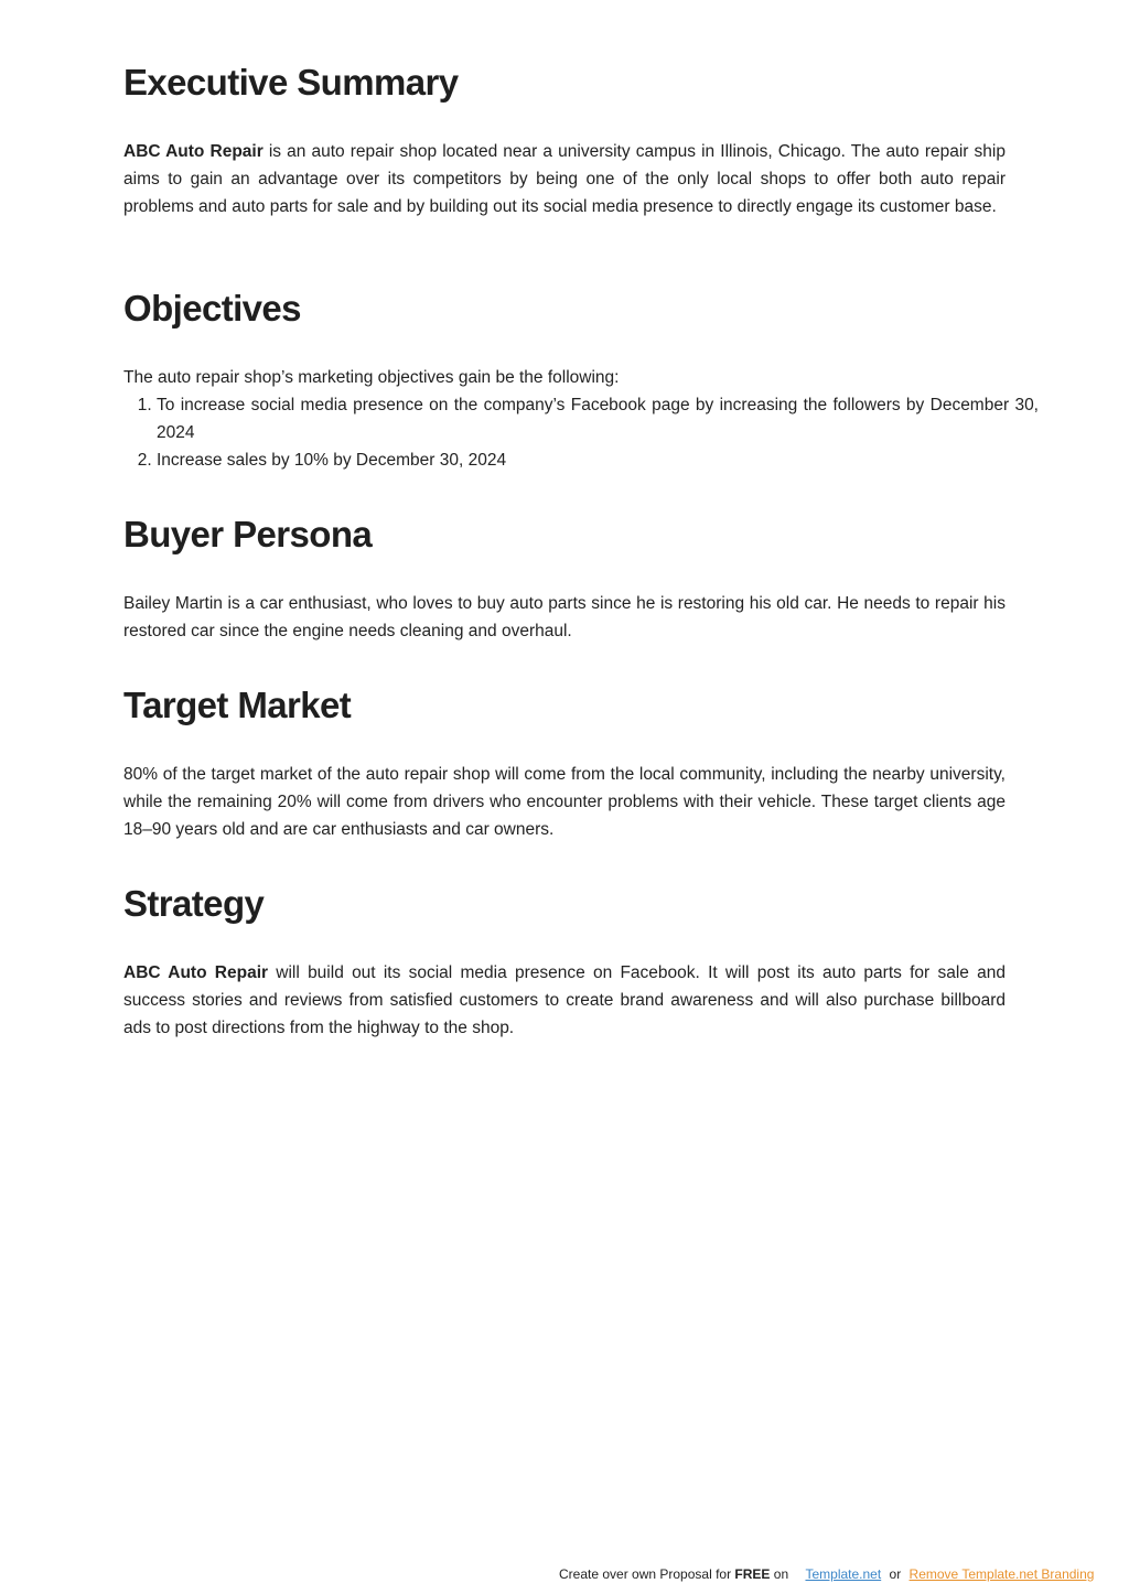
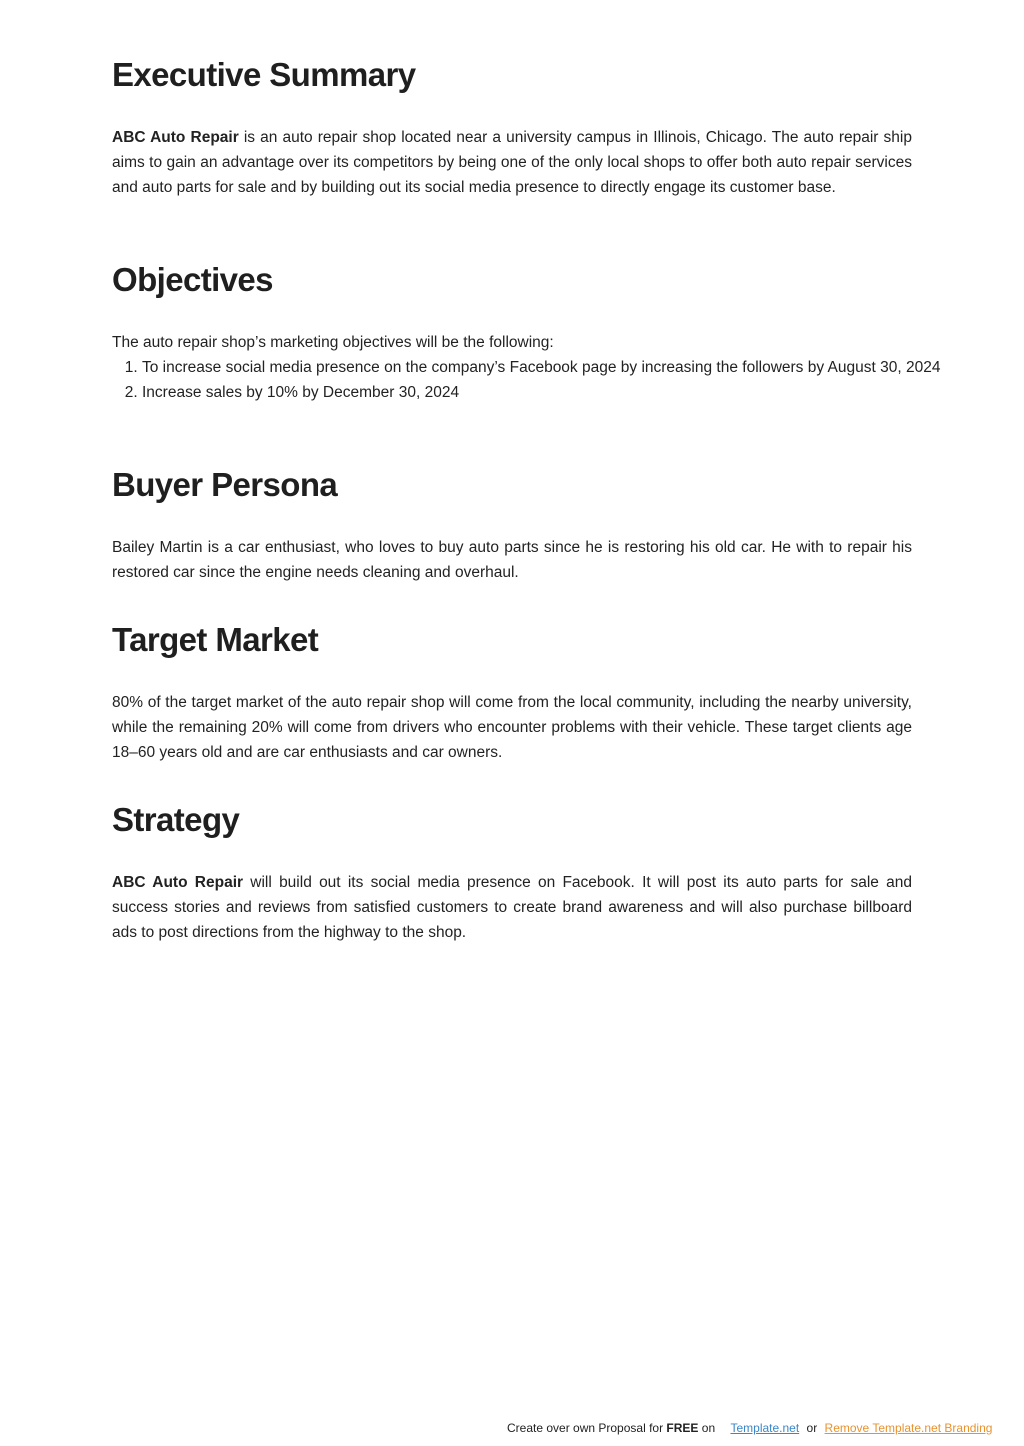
  Executive Summary
- ABC Auto Repair is an auto repair shop located near a university campus in Illinois, Chicago. The auto repair ship aims to gain an advantage over its competitors by being one of the only local shops to offer both auto repair problems and auto parts for sale and by building out its social media presence to directly engage its customer base.
+ ABC Auto Repair is an auto repair shop located near a university campus in Illinois, Chicago. The auto repair ship aims to gain an advantage over its competitors by being one of the only local shops to offer both auto repair services and auto parts for sale and by building out its social media presence to directly engage its customer base.
  Objectives
- The auto repair shop’s marketing objectives gain be the following:
+ The auto repair shop’s marketing objectives will be the following:
- To increase social media presence on the company’s Facebook page by increasing the followers by December 30, 2024
+ To increase social media presence on the company’s Facebook page by increasing the followers by August 30, 2024
  Increase sales by 10% by December 30, 2024
  Buyer Persona
- Bailey Martin is a car enthusiast, who loves to buy auto parts since he is restoring his old car. He needs to repair his restored car since the engine needs cleaning and overhaul.
+ Bailey Martin is a car enthusiast, who loves to buy auto parts since he is restoring his old car. He with to repair his restored car since the engine needs cleaning and overhaul.
  Target Market
- 80% of the target market of the auto repair shop will come from the local community, including the nearby university, while the remaining 20% will come from drivers who encounter problems with their vehicle. These target clients age 18–90 years old and are car enthusiasts and car owners.
+ 80% of the target market of the auto repair shop will come from the local community, including the nearby university, while the remaining 20% will come from drivers who encounter problems with their vehicle. These target clients age 18–60 years old and are car enthusiasts and car owners.
  Strategy
  ABC Auto Repair will build out its social media presence on Facebook. It will post its auto parts for sale and success stories and reviews from satisfied customers to create brand awareness and will also purchase billboard ads to post directions from the highway to the shop.
  Create over own Proposal for FREE on Template.net or Remove Template.net Branding
